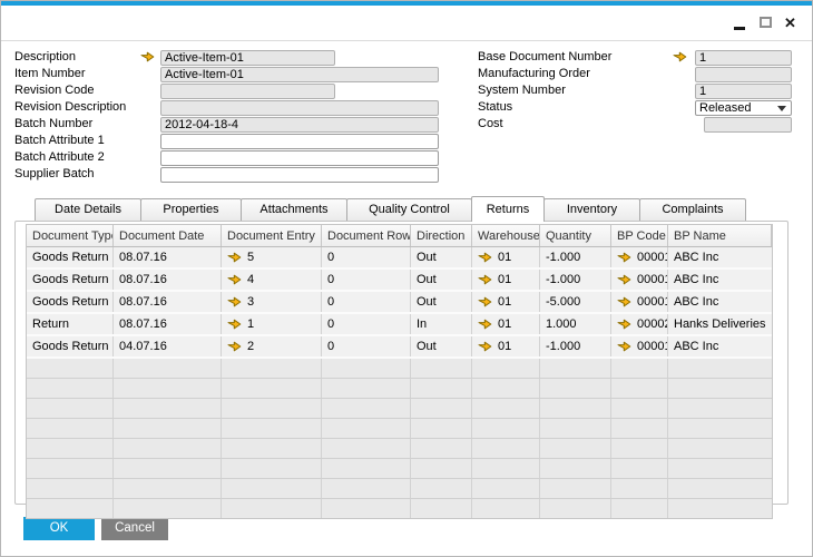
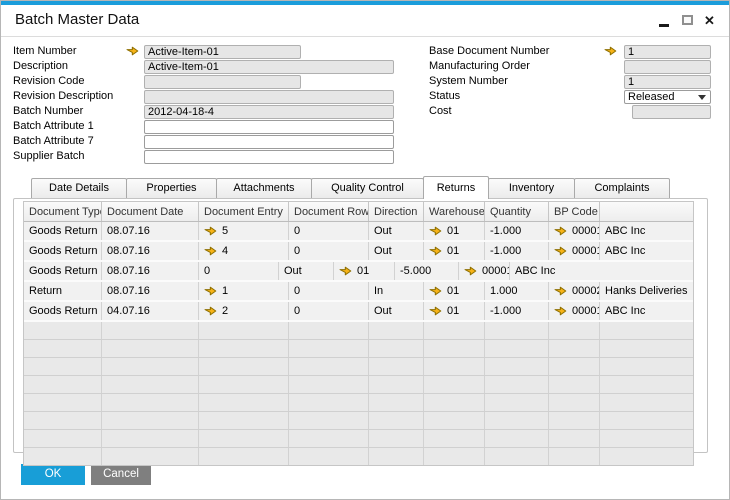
+ Batch Master Data
  ✕
- Description
+ Item Number
  Active-Item-01
- Item Number
+ Description
  Active-Item-01
  Revision Code
  Revision Description
  Batch Number
  2012-04-18-4
  Batch Attribute 1
- Batch Attribute 2
+ Batch Attribute 7
  Supplier Batch
  Base Document Number
  1
  Manufacturing Order
  System Number
  1
  Status
  Released
  Cost
  Date Details
  Properties
  Attachments
  Quality Control
  Returns
  Inventory
  Complaints
  Document Typ
  Document Date
  Document Entry
  Document Row
  Direction
  Warehouse
  Quantity
  BP Code
- BP Name
  Goods Return
  08.07.16
  5
  0
  Out
  01
  -1.000
  0000
  ABC Inc
  Goods Return
  08.07.16
  4
  0
  Out
  01
  -1.000
  0000
  ABC Inc
  Goods Return
  08.07.16
- 3
  0
  Out
  01
  -5.000
  0000
  ABC Inc
  Return
  08.07.16
  1
  0
  In
  01
  1.000
  0000
  Hanks Deliveries
  Goods Return
  04.07.16
  2
  0
  Out
  01
  -1.000
  0000
  ABC Inc
  OK
  Cancel
